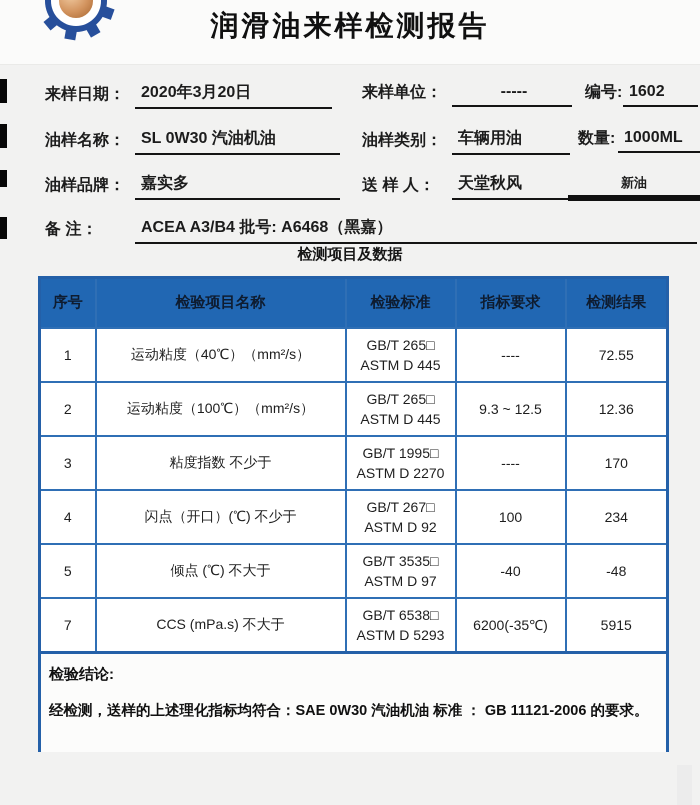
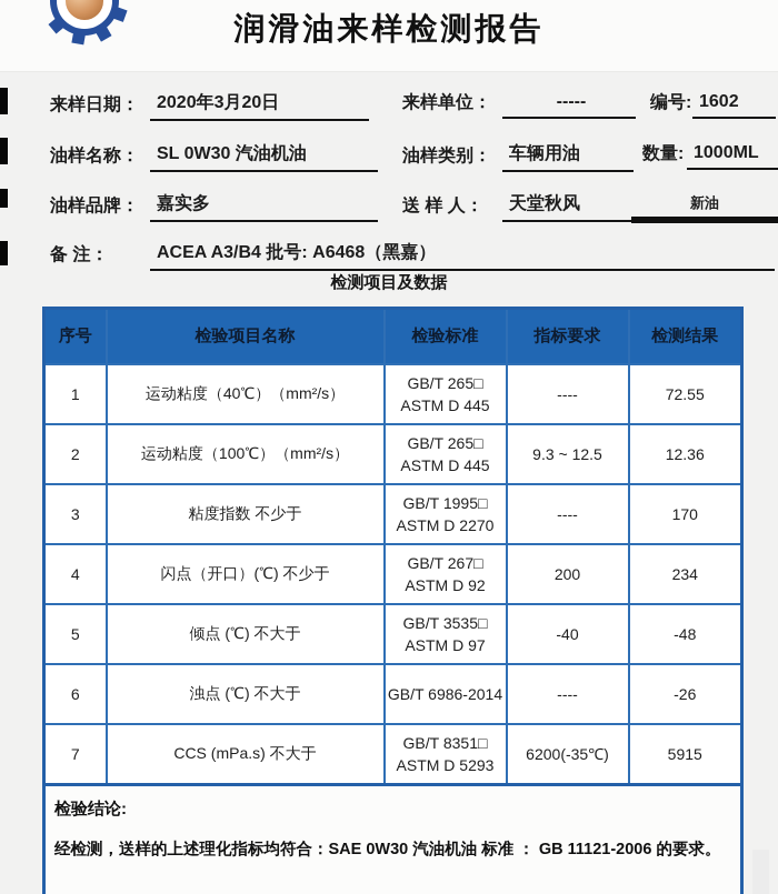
  润滑油来样检测报告
  来样日期： 2020年3月20日
  来样单位： -----
  编号: 1602
  油样名称： SL 0W30 汽油机油
  油样类别： 车辆用油
  数量: 1000ML
  油样品牌： 嘉实多
  送 样 人： 天堂秋风
  新油
  备 注： ACEA A3/B4 批号: A6468（黑嘉）
  检测项目及数据
  序号	检验项目名称	检验标准	指标要求	检测结果
  1	运动粘度（40℃）（mm²/s）	GB/T 265□ASTM D 445	----	72.55
  2	运动粘度（100℃）（mm²/s）	GB/T 265□ASTM D 445	9.3 ~ 12.5	12.36
  3	粘度指数 不少于	GB/T 1995□ASTM D 2270	----	170
- 4	闪点（开口）(℃) 不少于	GB/T 267□ASTM D 92	100	234
+ 4	闪点（开口）(℃) 不少于	GB/T 267□ASTM D 92	200	234
  5	倾点 (℃) 不大于	GB/T 3535□ASTM D 97	-40	-48
+ 6	浊点 (℃) 不大于	GB/T 6986-2014	----	-26
- 7	CCS (mPa.s) 不大于	GB/T 6538□ASTM D 5293	6200(-35℃)	5915
+ 7	CCS (mPa.s) 不大于	GB/T 8351□ASTM D 5293	6200(-35℃)	5915
  检验结论:
  经检测，送样的上述理化指标均符合：SAE 0W30 汽油机油 标准 ： GB 11121-2006 的要求。
